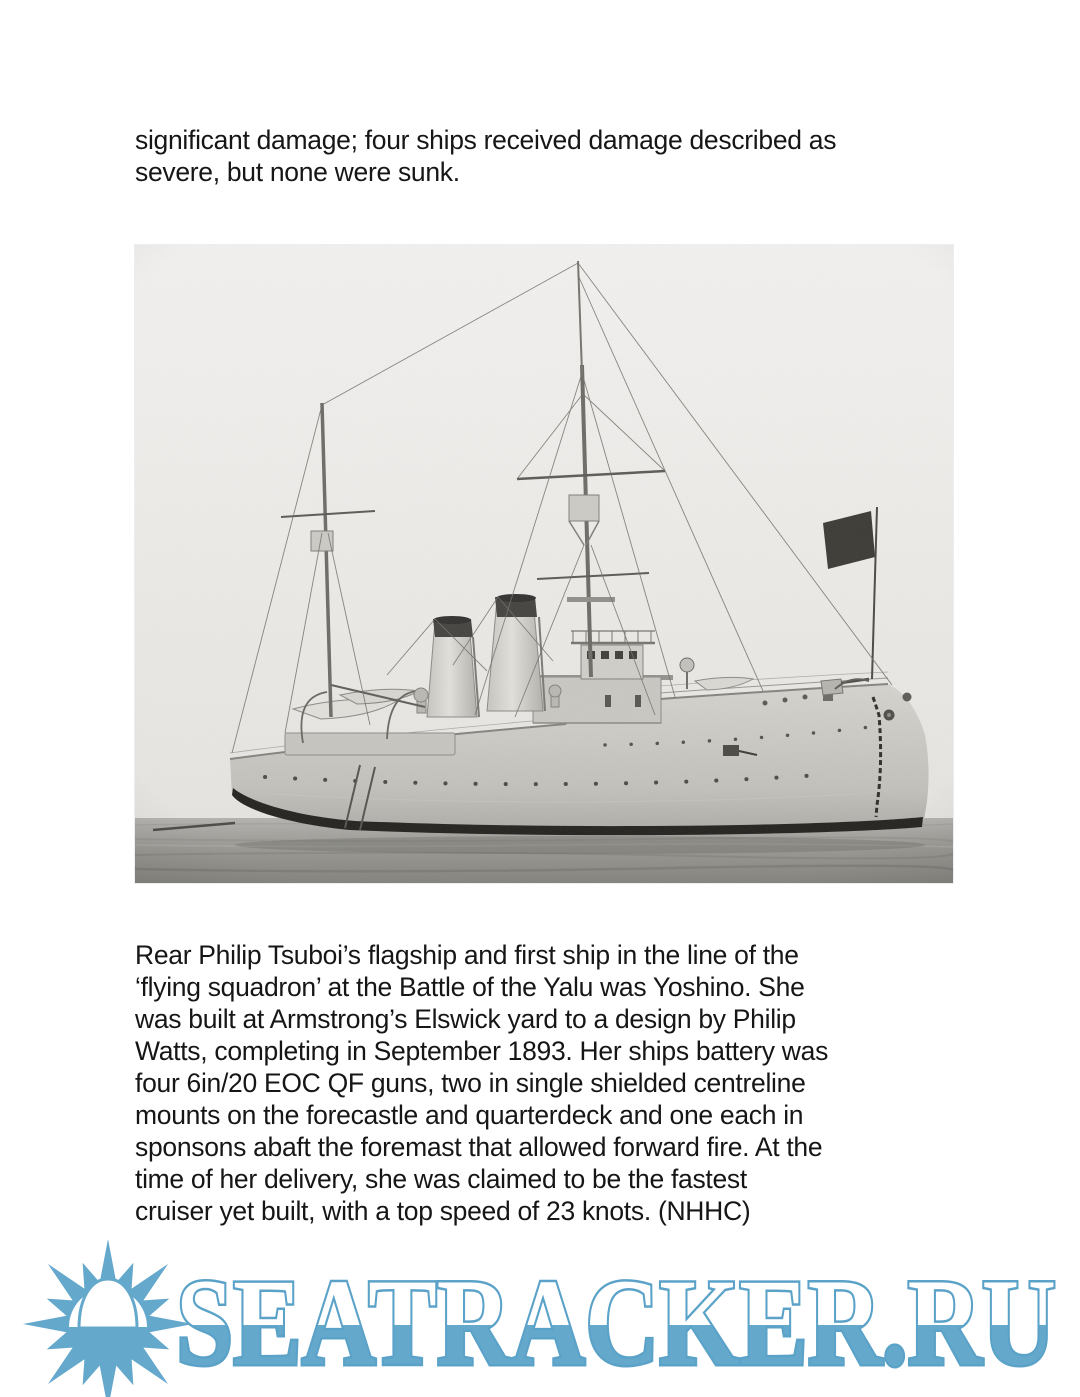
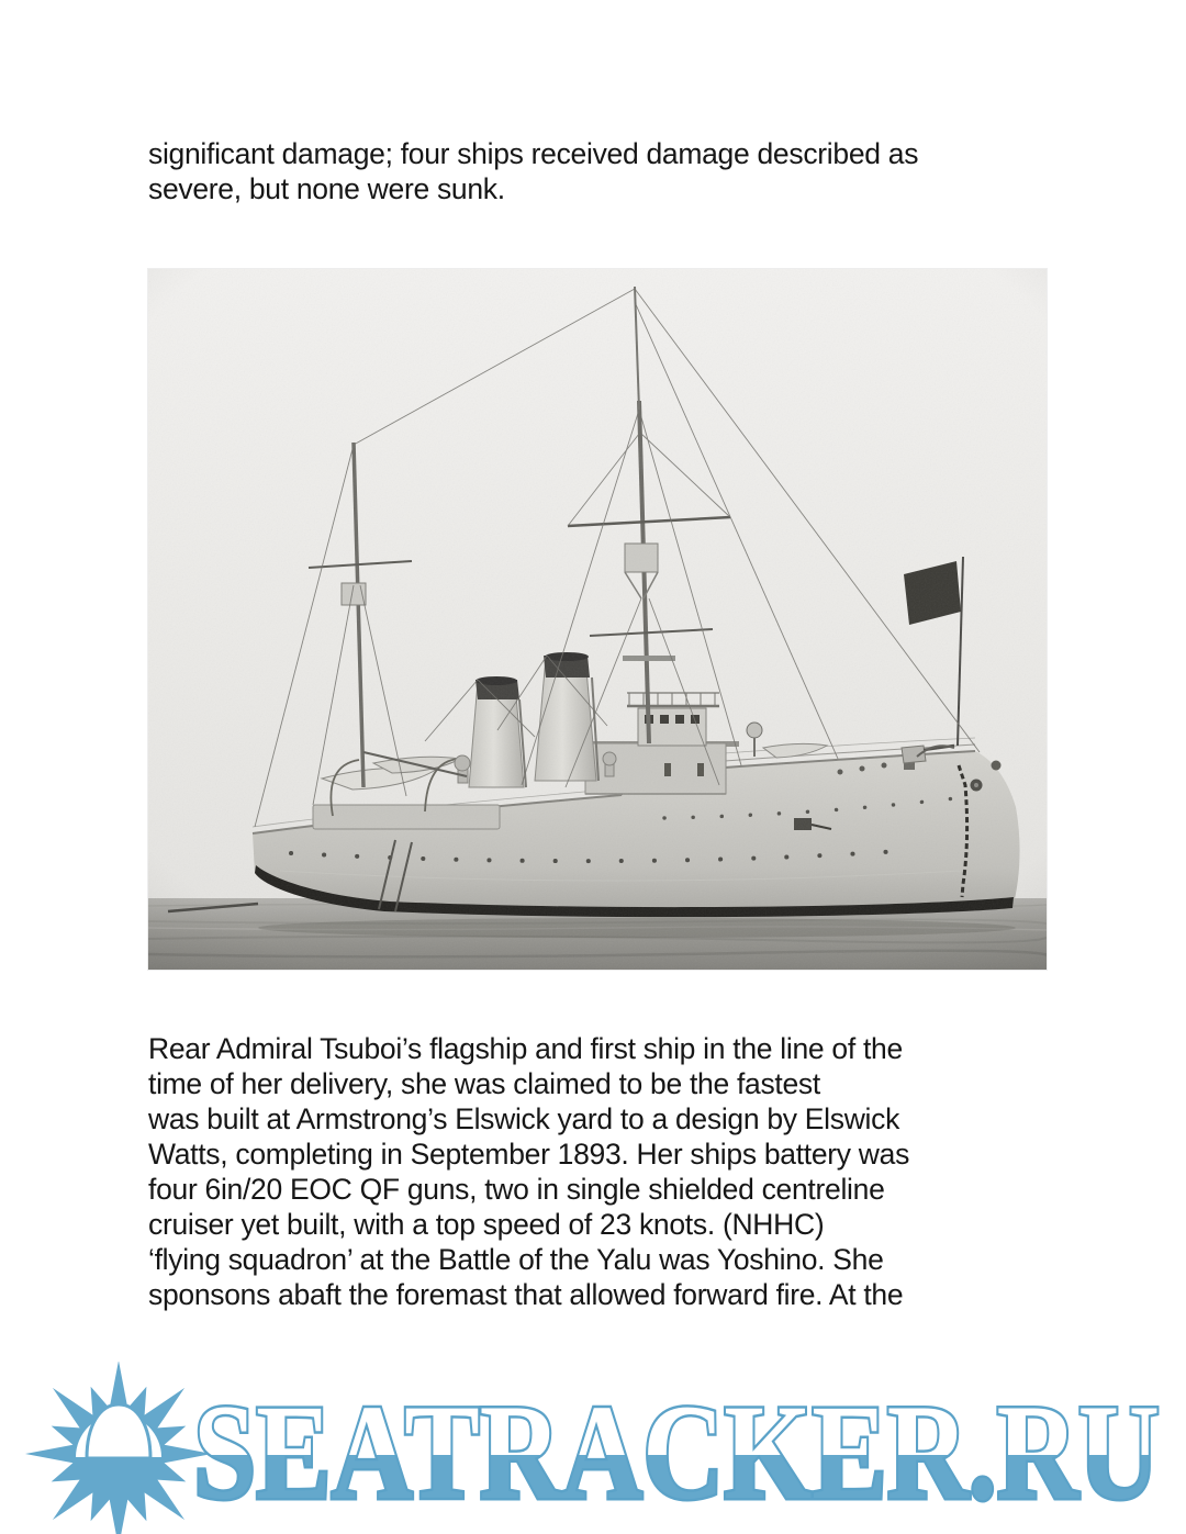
  significant damage; four ships received damage described as
  severe, but none were sunk.
- Rear Philip Tsuboi’s flagship and first ship in the line of the
+ Rear Admiral Tsuboi’s flagship and first ship in the line of the
- ‘flying squadron’ at the Battle of the Yalu was Yoshino. She
+ time of her delivery, she was claimed to be the fastest
- was built at Armstrong’s Elswick yard to a design by Philip
+ was built at Armstrong’s Elswick yard to a design by Elswick
  Watts, completing in September 1893. Her ships battery was
  four 6in/20 EOC QF guns, two in single shielded centreline
- mounts on the forecastle and quarterdeck and one each in
- sponsons abaft the foremast that allowed forward fire. At the
+ cruiser yet built, with a top speed of 23 knots. (NHHC)
- time of her delivery, she was claimed to be the fastest
+ ‘flying squadron’ at the Battle of the Yalu was Yoshino. She
- cruiser yet built, with a top speed of 23 knots. (NHHC)
+ sponsons abaft the foremast that allowed forward fire. At the
  SEATRACKER.RU
